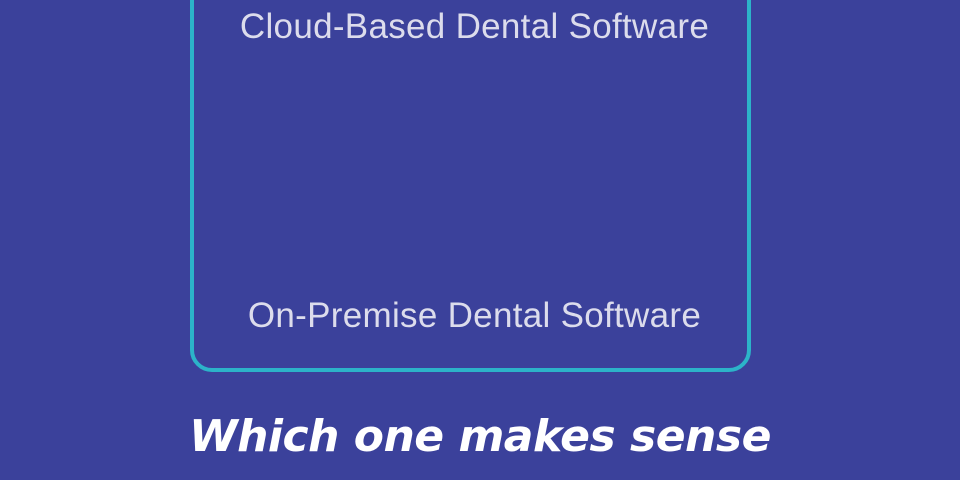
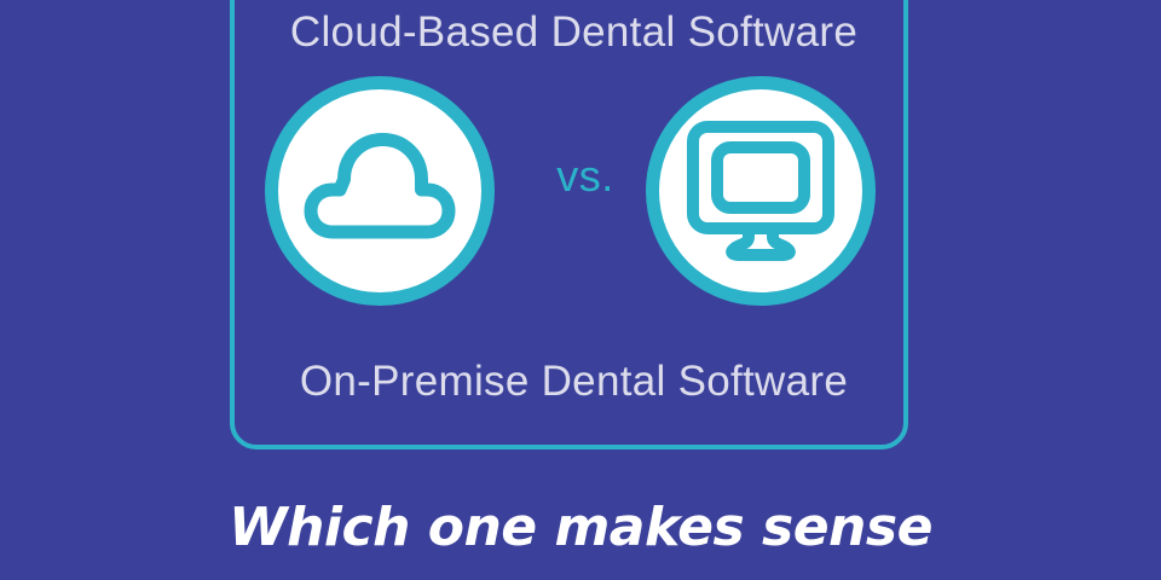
  Cloud-Based Dental Software
+ vs.
  On-Premise Dental Software
  Which one makes sense
